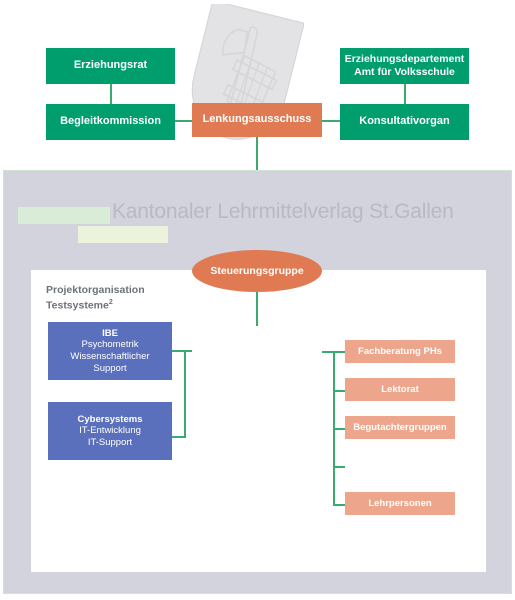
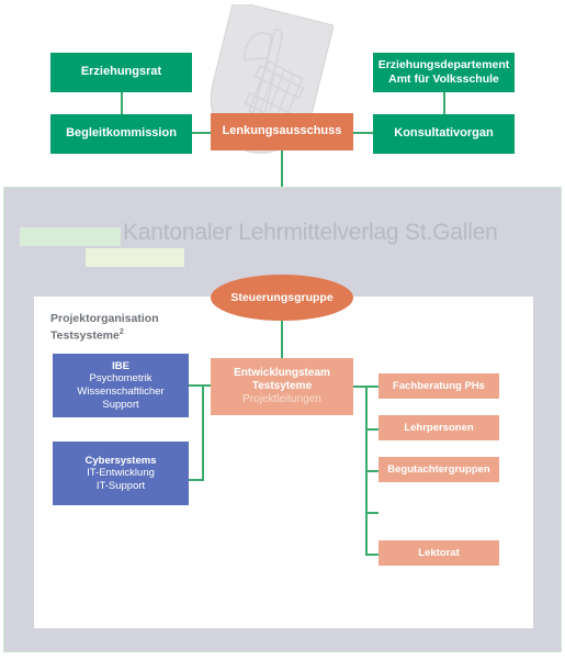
  Kantonaler Lehrmittelverlag St.Gallen
  Projektorganisation
  Testsysteme
  Erziehungsrat
  Begleitkommission
  Lenkungsausschuss
  Erziehungsdepartement
  Amt für Volksschule
  Konsultativorgan
  Steuerungsgruppe
  IBE
  Psychometrik
  Wissenschaftlicher
  Support
  Cybersystems
  IT-Entwicklung
  IT-Support
+ Entwicklungsteam
+ Testsyteme
+ Projektleitungen
  Fachberatung PHs
- Lektorat
+ Lehrpersonen
  Begutachtergruppen
- Lehrpersonen
+ Lektorat
